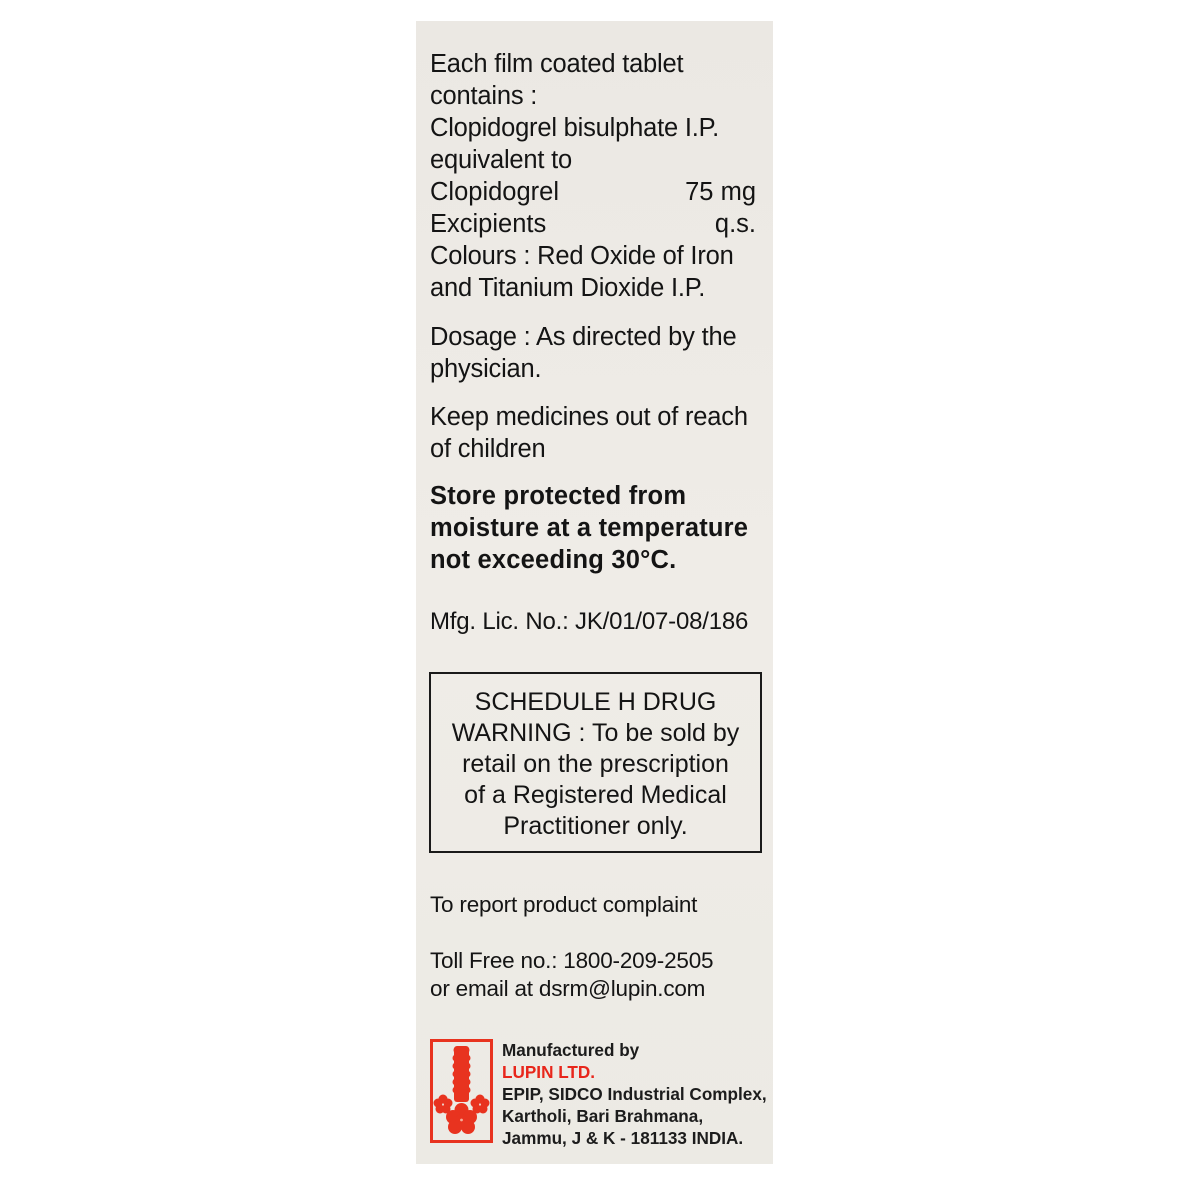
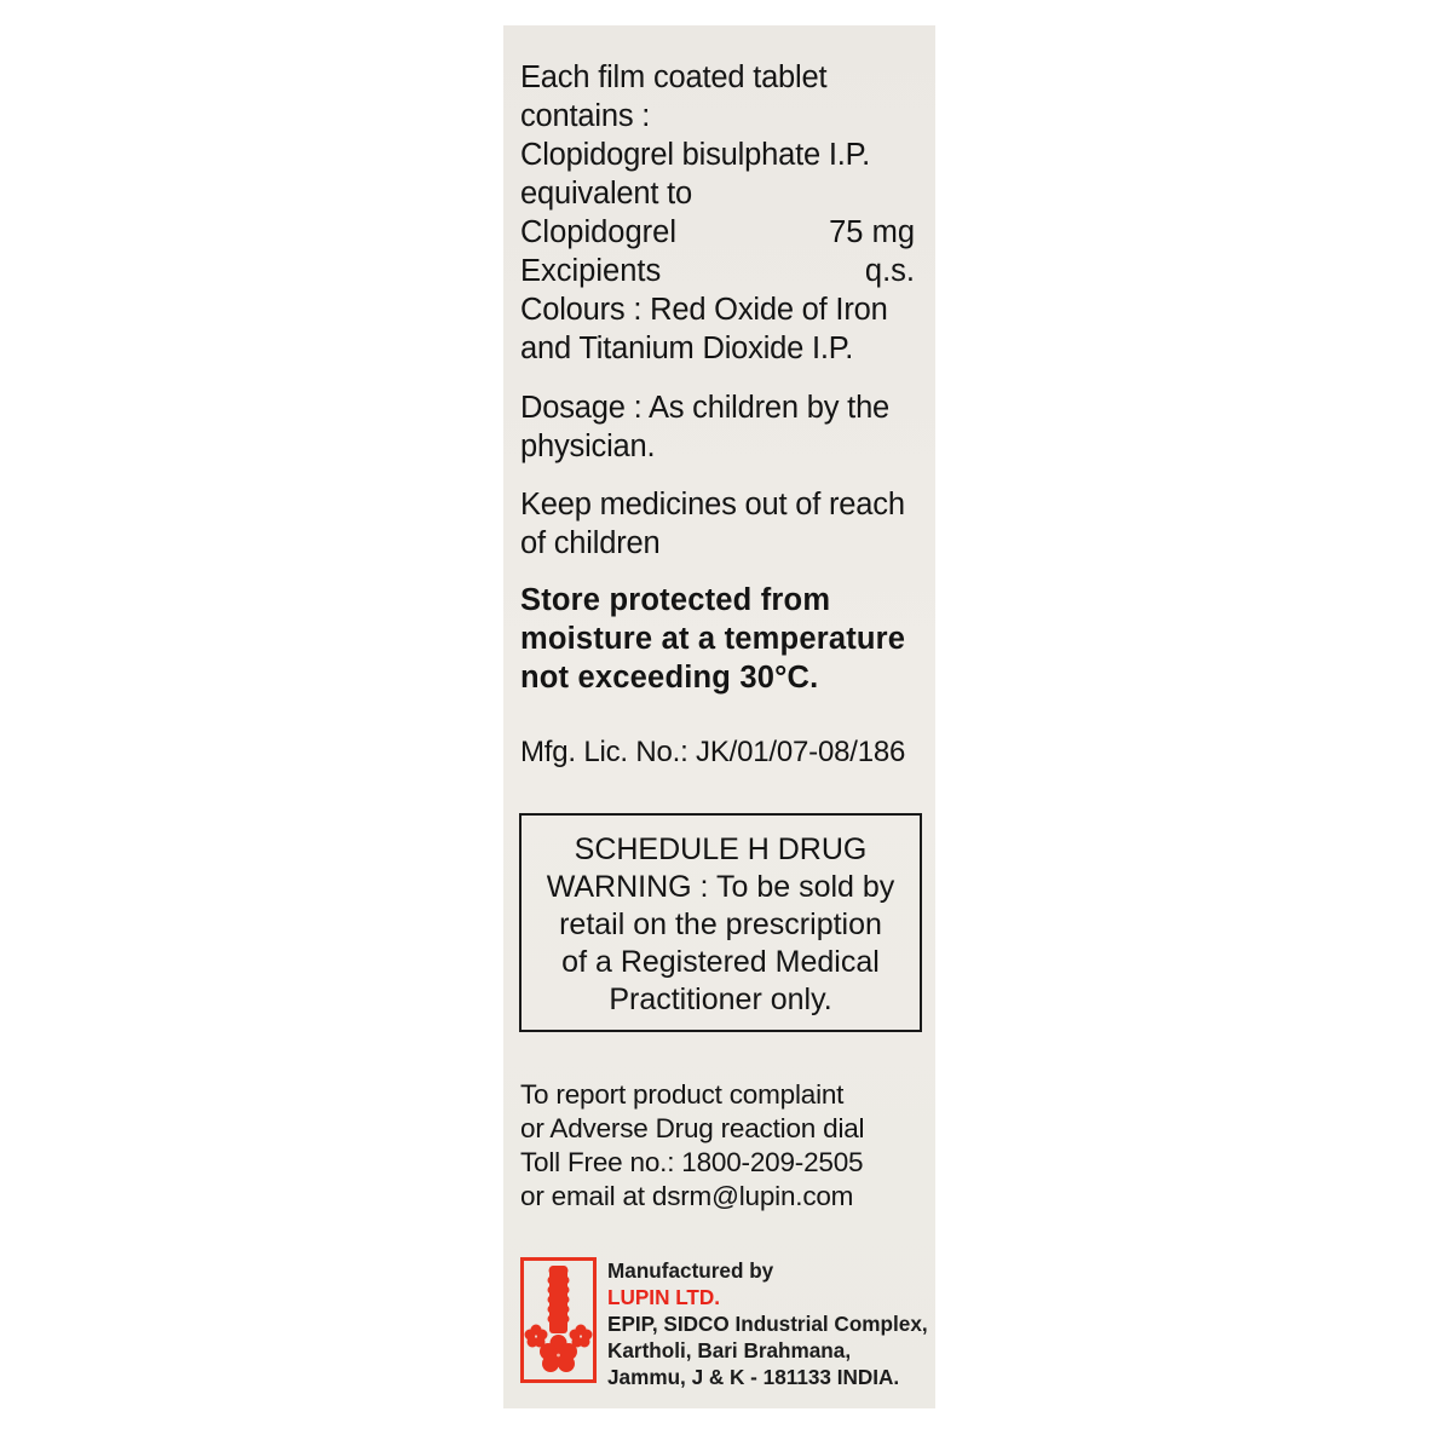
  Each film coated tablet
  contains :
  Clopidogrel bisulphate I.P.
  equivalent to
  Clopidogrel
  75 mg
  Excipients
  q.s.
  Colours : Red Oxide of Iron
  and Titanium Dioxide I.P.
- Dosage : As directed by the
+ Dosage : As children by the
  physician.
  Keep medicines out of reach
  of children
  Store protected from
  moisture at a temperature
  not exceeding 30°C.
  Mfg. Lic. No.: JK/01/07-08/186
  SCHEDULE H DRUG
  WARNING : To be sold by
  retail on the prescription
  of a Registered Medical
  Practitioner only.
  To report product complaint
+ or Adverse Drug reaction dial
  Toll Free no.: 1800-209-2505
  or email at dsrm@lupin.com
  Manufactured by
  LUPIN LTD.
  EPIP, SIDCO Industrial Complex,
  Kartholi, Bari Brahmana,
  Jammu, J & K - 181133 INDIA.
